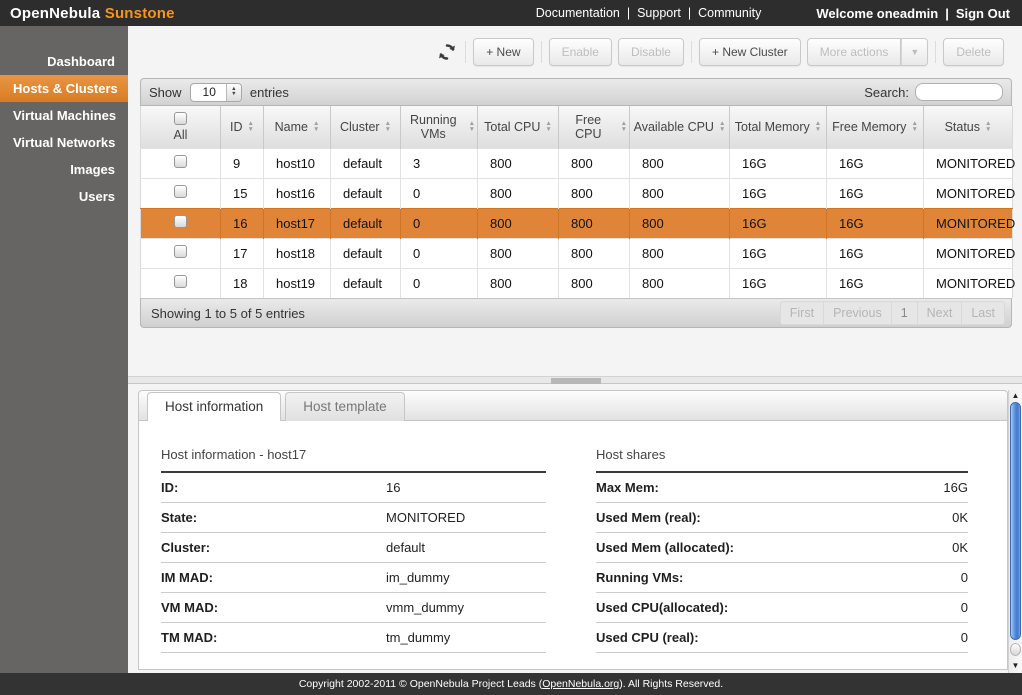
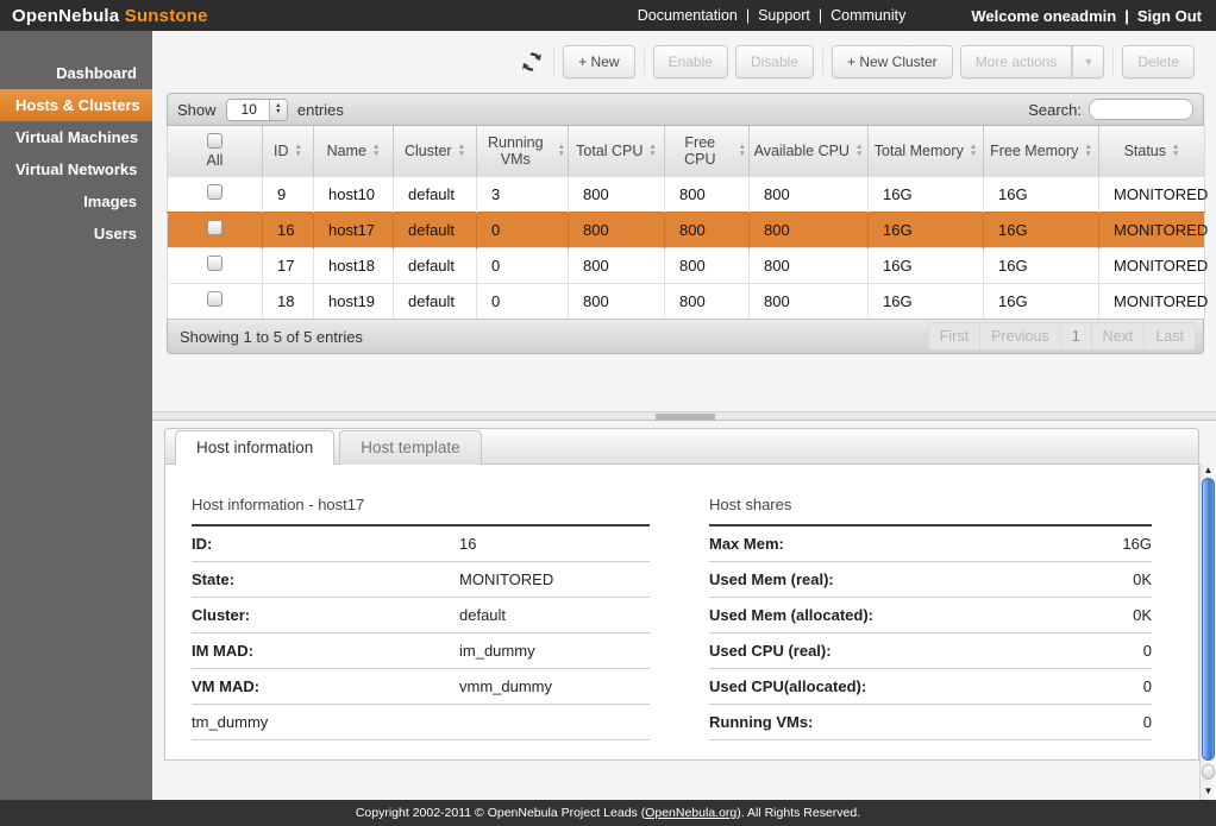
  OpenNebula Sunstone
  Documentation
  |
  Support
  |
  Community
  Welcome oneadmin
  |
  Sign Out
  Dashboard
  Hosts & Clusters
  Virtual Machines
  Virtual Networks
  Images
  Users
  + New
  Enable
  Disable
  + New Cluster
  More actions
  ▼
  Delete
  Show
  10
  entries
  Search:
  All	ID	Name	Cluster	Running VMs	Total CPU	Free CPU	Available CPU	Total Memory	Free Memory	Status
  	9	host10	default	3	800	800	800	16G	16G	MONITORED
- 	15	host16	default	0	800	800	800	16G	16G	MONITORED
  	16	host17	default	0	800	800	800	16G	16G	MONITORED
  	17	host18	default	0	800	800	800	16G	16G	MONITORED
  	18	host19	default	0	800	800	800	16G	16G	MONITORED
  Showing 1 to 5 of 5 entries
  First
  Previous
  1
  Next
  Last
  Host information
  Host template
  Host information - host17
  ID:
  16
  State:
  MONITORED
  Cluster:
  default
  IM MAD:
  im_dummy
  VM MAD:
  vmm_dummy
- TM MAD:
  tm_dummy
  Host shares
  Max Mem:
  16G
  Used Mem (real):
  0K
  Used Mem (allocated):
  0K
- Running VMs:
+ Used CPU (real):
  0
  Used CPU(allocated):
  0
- Used CPU (real):
+ Running VMs:
  0
  ▲
  ▼
  Copyright 2002-2011 © OpenNebula Project Leads (
  OpenNebula.org
  ). All Rights Reserved.
